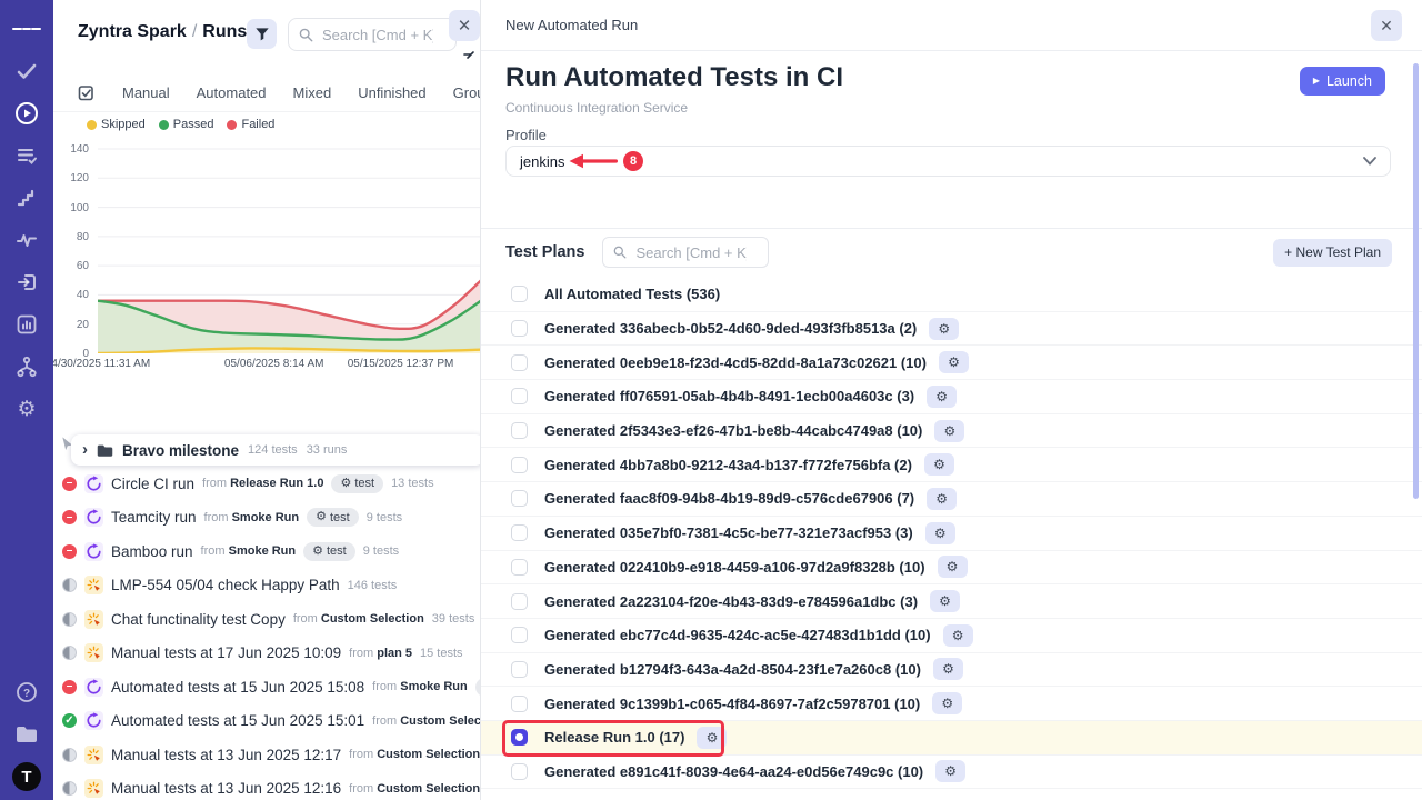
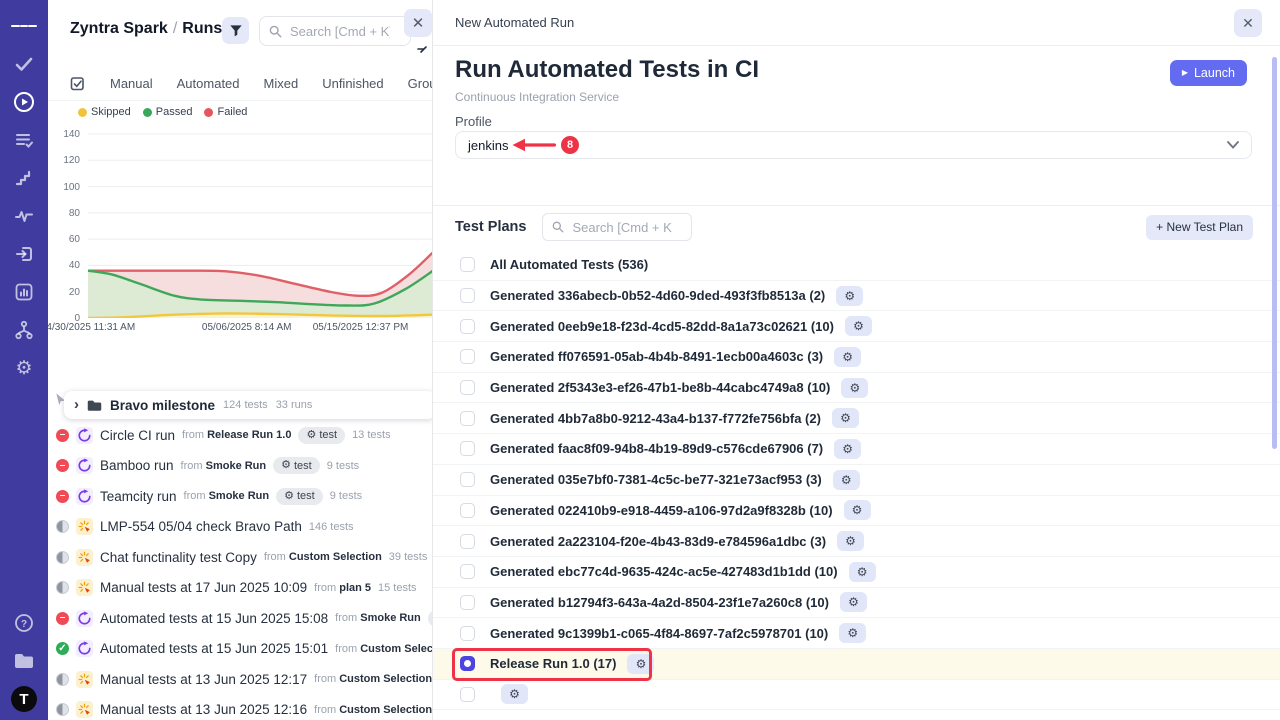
  ⚙
  ?
  T
  Zyntra Spark / Runs
  Search [Cmd + K
  ✕
  Manual
  Automated
  Mixed
  Unfinished
  Skipped
  Passed
  Failed
  0
  20
  40
  60
  80
  100
  120
  140
  4/30/2025 11:31 AM
  05/06/2025 8:14 AM
  05/15/2025 12:37 PM
  ›
  Bravo milestone
  124 tests
  33 runs
  –
  Circle CI run
  from Release Run 1.0
  ⚙
  test
  13 tests
  –
- Teamcity run
+ Bamboo run
  from Smoke Run
  ⚙
  test
  9 tests
  –
- Bamboo run
+ Teamcity run
  from Smoke Run
  ⚙
  test
  9 tests
- LMP-554 05/04 check Happy Path
+ LMP-554 05/04 check Bravo Path
  146 tests
  Chat functinality test Copy
  from Custom Selection
  39 tests
  Manual tests at 17 Jun 2025 10:09
  from plan 5
  15 tests
  –
  Automated tests at 15 Jun 2025 15:08
  from Smoke Run
  ✓
  Automated tests at 15 Jun 2025 15:01
  from Custom Selec
  Manual tests at 13 Jun 2025 12:17
  from Custom Selection
  Manual tests at 13 Jun 2025 12:16
  from Custom Selection
  New Automated Run
  ✕
  Run Automated Tests in CI
  ▶
  Launch
  Continuous Integration Service
  Profile
  jenkins
  8
  Test Plans
  Search [Cmd + K
  + New Test Plan
  All Automated Tests (536)
  Generated 336abecb-0b52-4d60-9ded-493f3fb8513a (2)
  ⚙
  Generated 0eeb9e18-f23d-4cd5-82dd-8a1a73c02621 (10)
  ⚙
  Generated ff076591-05ab-4b4b-8491-1ecb00a4603c (3)
  ⚙
  Generated 2f5343e3-ef26-47b1-be8b-44cabc4749a8 (10)
  ⚙
  Generated 4bb7a8b0-9212-43a4-b137-f772fe756bfa (2)
  ⚙
  Generated faac8f09-94b8-4b19-89d9-c576cde67906 (7)
  ⚙
  Generated 035e7bf0-7381-4c5c-be77-321e73acf953 (3)
  ⚙
  Generated 022410b9-e918-4459-a106-97d2a9f8328b (10)
  ⚙
  Generated 2a223104-f20e-4b43-83d9-e784596a1dbc (3)
  ⚙
  Generated ebc77c4d-9635-424c-ac5e-427483d1b1dd (10)
  ⚙
  Generated b12794f3-643a-4a2d-8504-23f1e7a260c8 (10)
  ⚙
  Generated 9c1399b1-c065-4f84-8697-7af2c5978701 (10)
  ⚙
  Release Run 1.0 (17)
  ⚙
- Generated e891c41f-8039-4e64-aa24-e0d56e749c9c (10)
  ⚙
